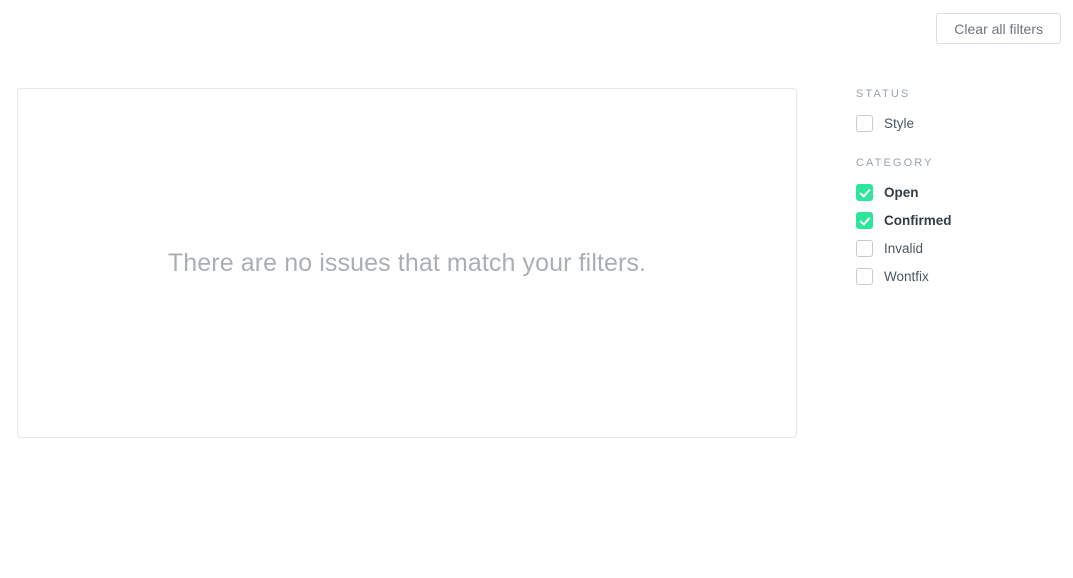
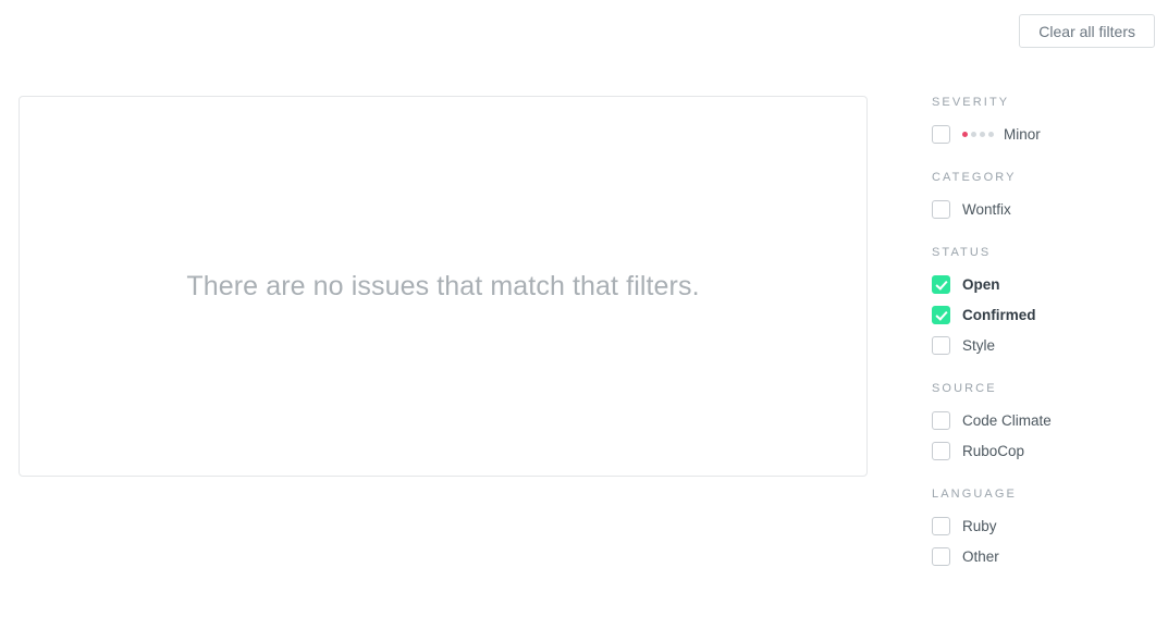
  Clear all filters
- There are no issues that match your filters.
+ There are no issues that match that filters.
+ SEVERITY
+ Minor
- STATUS
+ CATEGORY
- Style
+ Wontfix
- CATEGORY
+ STATUS
  Open
  Confirmed
- Invalid
- Wontfix
+ Style
+ SOURCE
+ Code Climate
+ RuboCop
+ LANGUAGE
+ Ruby
+ Other
